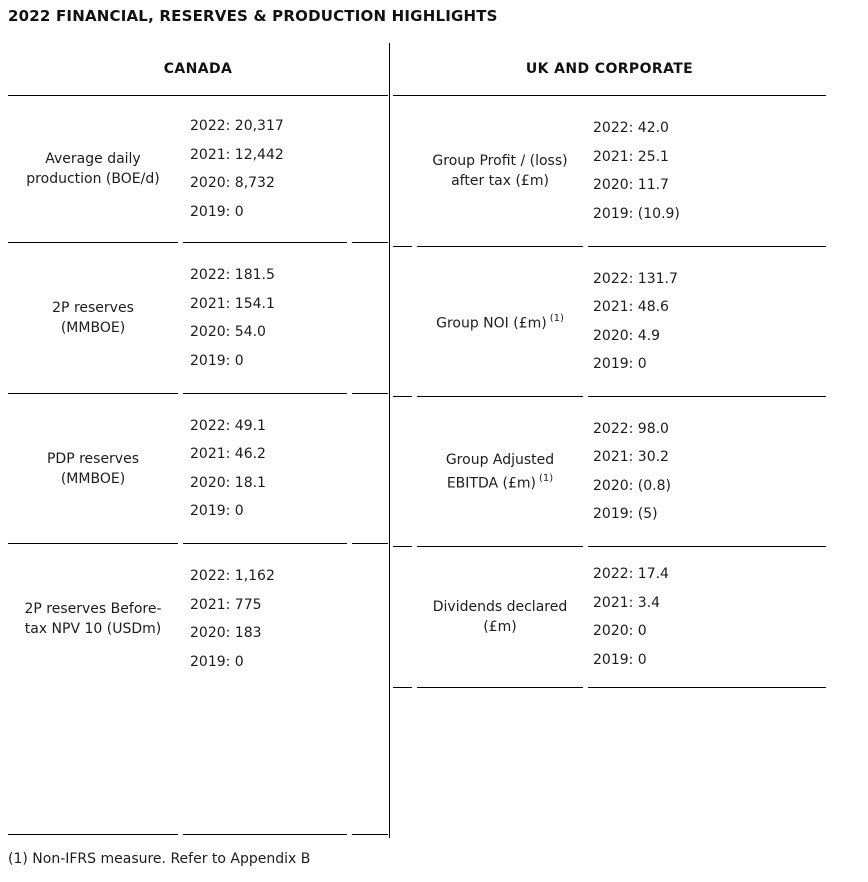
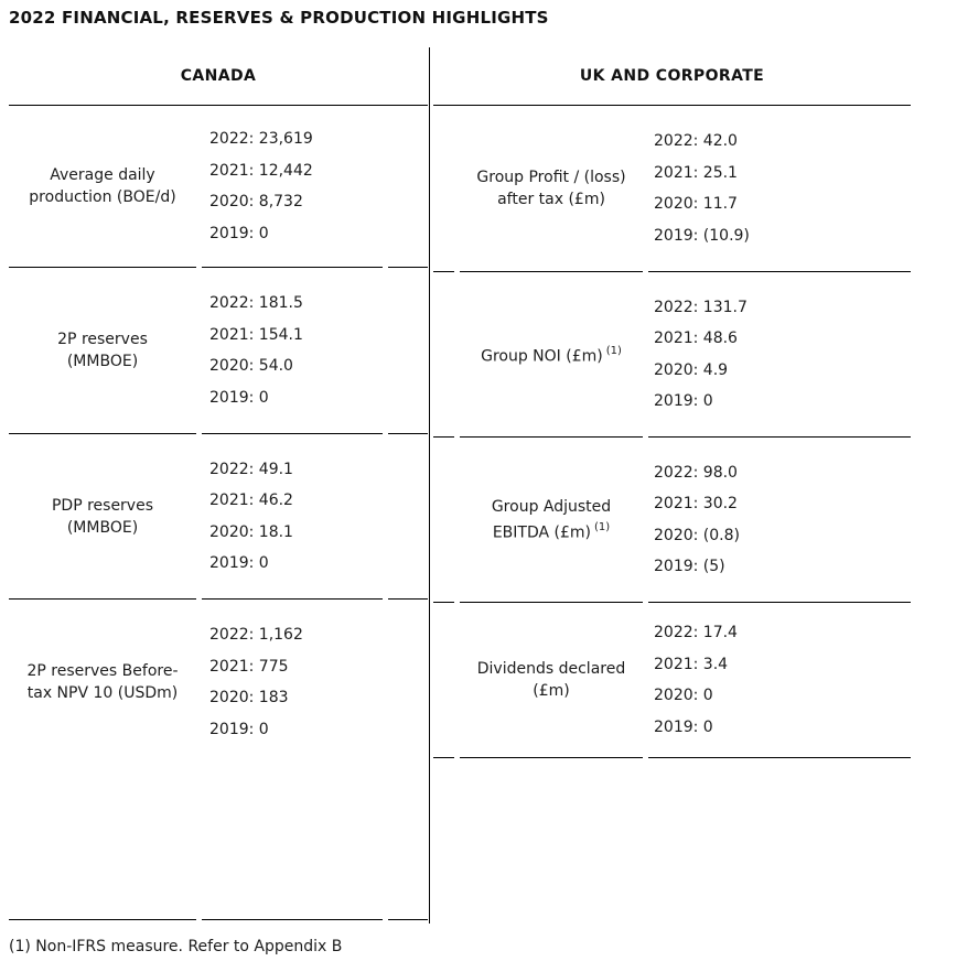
  2022 FINANCIAL, RESERVES & PRODUCTION HIGHLIGHTS
  CANADA
- Average daily production (BOE/d)	2022: 20,317 2021: 12,442 2020: 8,732 2019: 0
+ Average daily production (BOE/d)	2022: 23,619 2021: 12,442 2020: 8,732 2019: 0
  2P reserves (MMBOE)	2022: 181.5 2021: 154.1 2020: 54.0 2019: 0
  PDP reserves (MMBOE)	2022: 49.1 2021: 46.2 2020: 18.1 2019: 0
  2P reserves Before- tax NPV 10 (USDm)	2022: 1,162 2021: 775 2020: 183 2019: 0
  UK AND CORPORATE
  	Group Profit / (loss) after tax (£m)	2022: 42.0 2021: 25.1 2020: 11.7 2019: (10.9)
  	Group NOI (£m) (1)	2022: 131.7 2021: 48.6 2020: 4.9 2019: 0
  	Group Adjusted EBITDA (£m) (1)	2022: 98.0 2021: 30.2 2020: (0.8) 2019: (5)
  	Dividends declared (£m)	2022: 17.4 2021: 3.4 2020: 0 2019: 0
  (1) Non-IFRS measure. Refer to Appendix B
